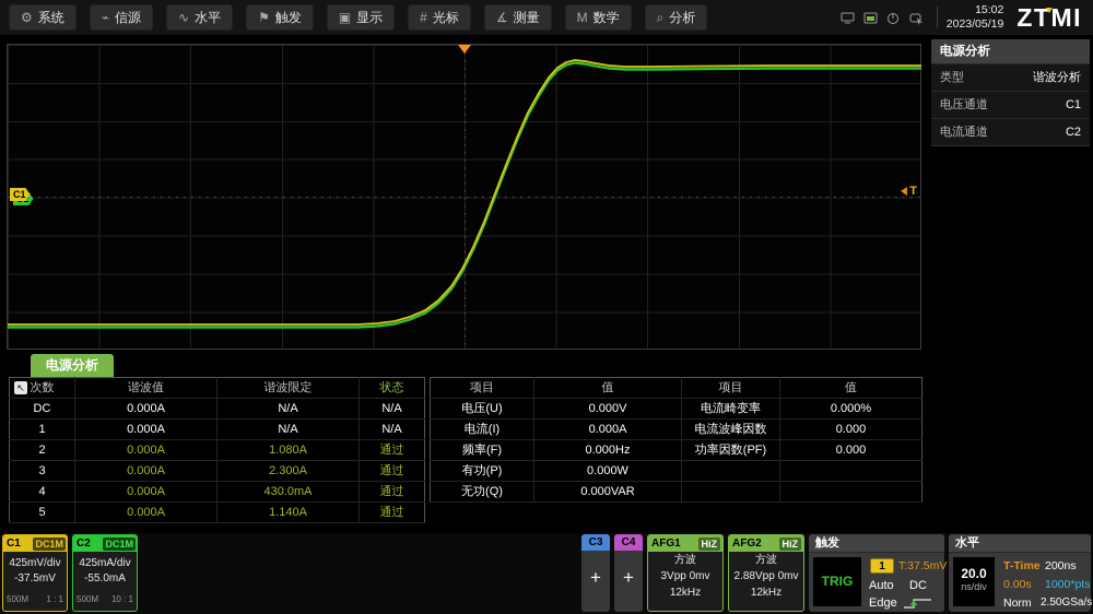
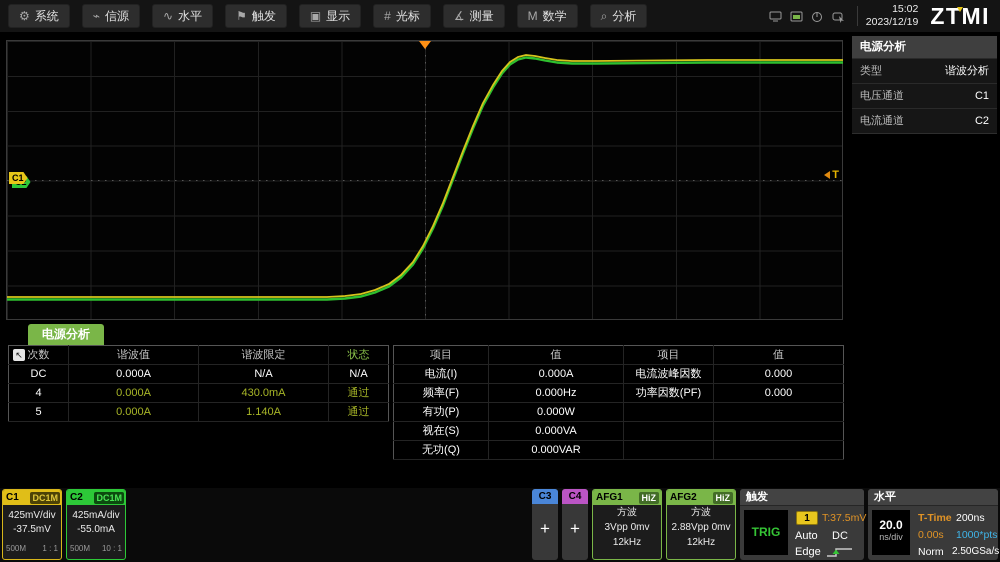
  ⚙
  系统
  ⌁
  信源
  ∿
  水平
  ⚑
  触发
  ▣
  显示
  #
  光标
  ∡
  测量
  M
  数学
  ⌕
  分析
  15:02
- 2023/05/19
+ 2023/12/19
  ZTMI
  C1
  T
  电源分析
  类型
  谐波分析
  电压通道
  C1
  电流通道
  C2
  电源分析
  ↖ 次数	谐波值	谐波限定	状态
  DC	0.000A	N/A	N/A
- 1	0.000A	N/A	N/A
- 2	0.000A	1.080A	通过
- 3	0.000A	2.300A	通过
  4	0.000A	430.0mA	通过
  5	0.000A	1.140A	通过
  项目	值	项目	值
- 电压(U)	0.000V	电流畸变率	0.000%
  电流(I)	0.000A	电流波峰因数	0.000
  频率(F)	0.000Hz	功率因数(PF)	0.000
  有功(P)	0.000W
+ 视在(S)	0.000VA
  无功(Q)	0.000VAR
  C1
  DC1M
  425mV/div
  -37.5mV
  500M
  1 : 1
  C2
  DC1M
  425mA/div
  -55.0mA
  500M
  10 : 1
  C3
  +
  C4
  +
  AFG1
  HiZ
  方波
  3Vpp 0mv
  12kHz
  AFG2
  HiZ
  方波
  2.88Vpp 0mv
  12kHz
  触发
  TRIG
  1
  T:37.5mV
  Auto
  DC
  Edge
  水平
  20.0
  ns/div
  T-Time
  200ns
  0.00s
  1000*pts
  Norm
  2.50GSa/s
